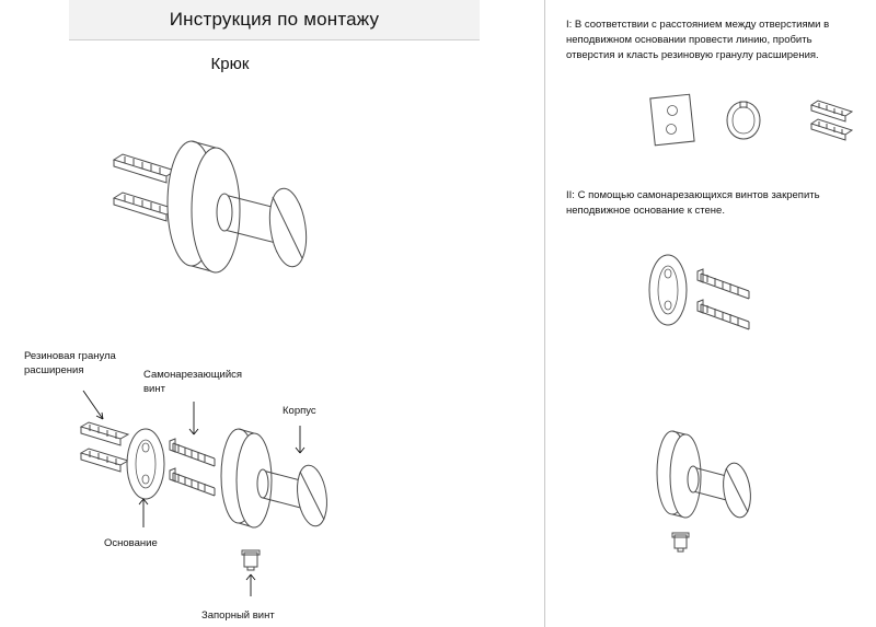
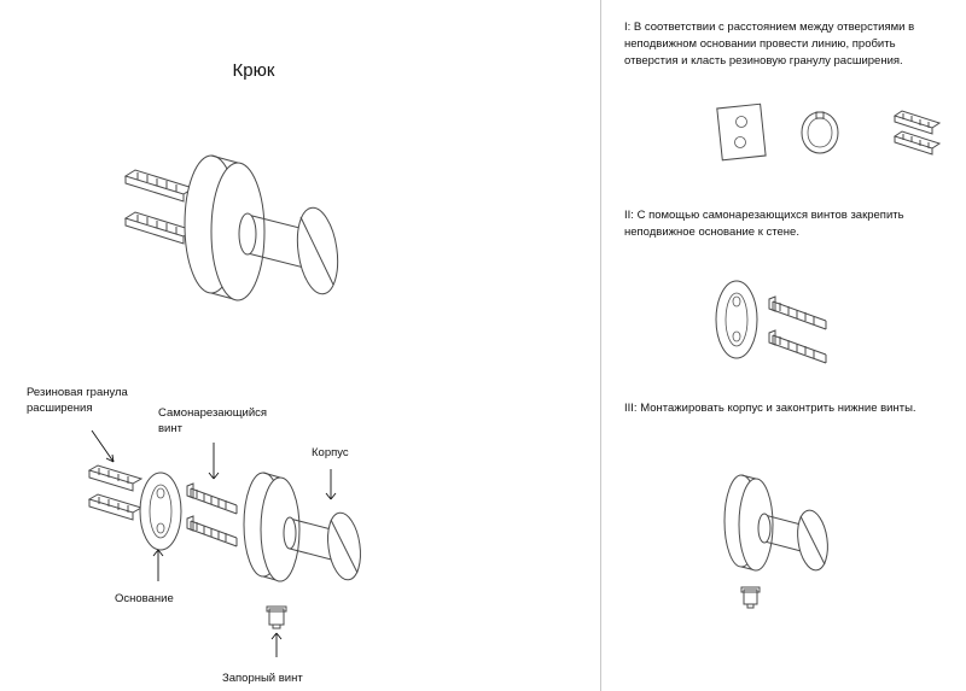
- Инструкция по монтажу
  Крюк
  Резиновая гранула
  расширения
  Самонарезающийся
  винт
  Корпус
  Основание
  Запорный винт
  I: В соответствии с расстоянием между отверстиями в неподвижном основании провести линию, пробить отверстия и класть резиновую гранулу расширения.
  II: С помощью самонарезающихся винтов закрепить неподвижное основание к стене.
+ III: Монтажировать корпус и законтрить нижние винты.
